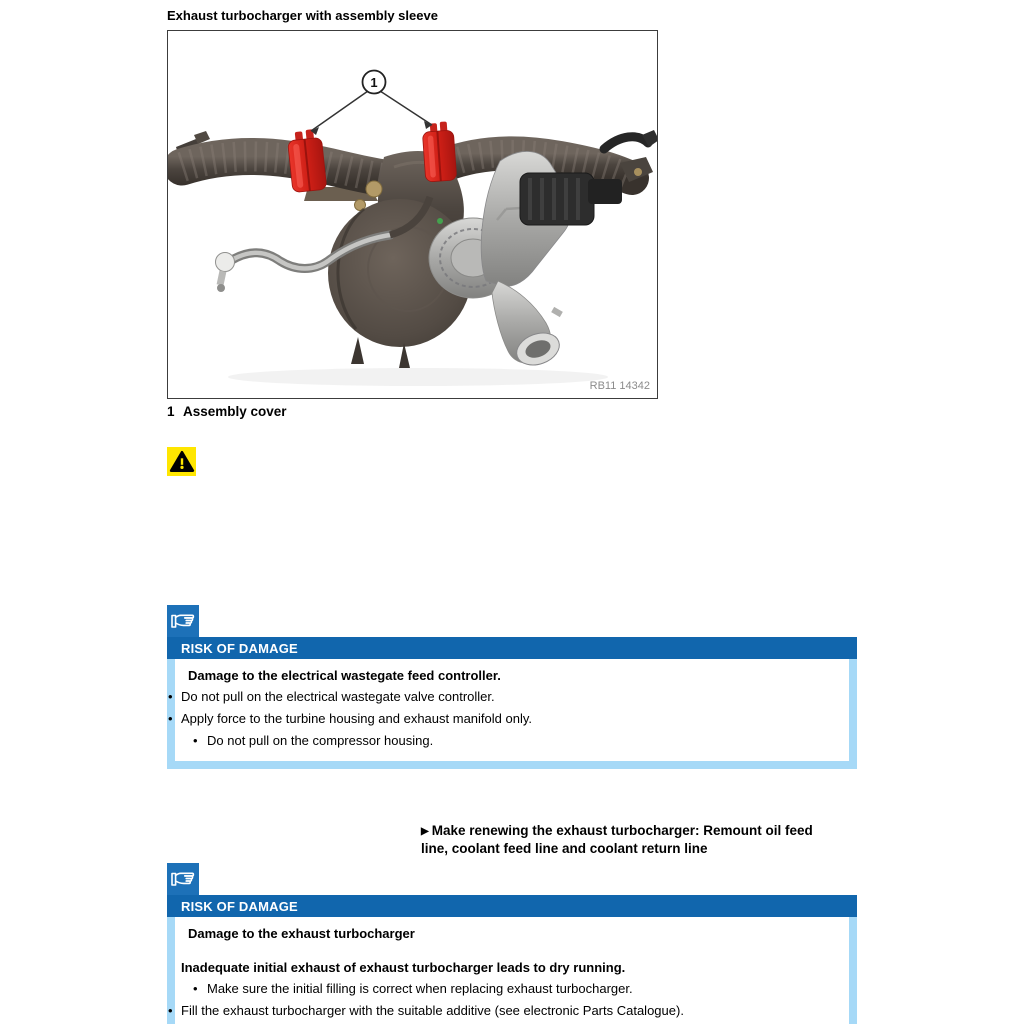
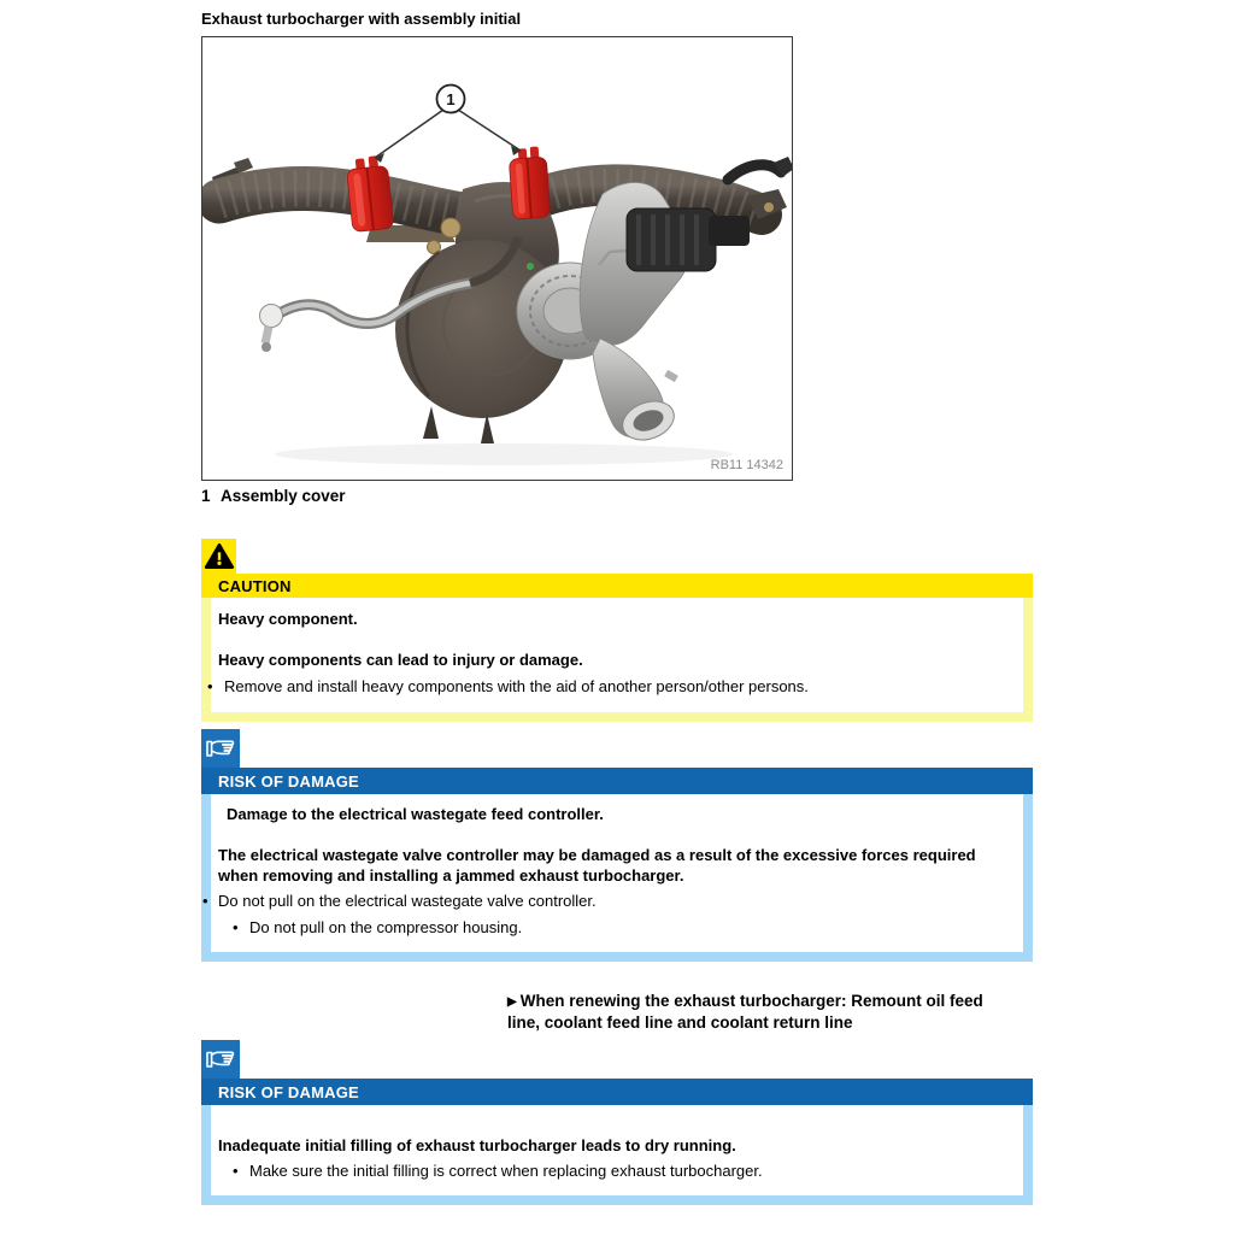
- Exhaust turbocharger with assembly sleeve
+ Exhaust turbocharger with assembly initial
  1
  RB11 14342
  1 Assembly cover
+ CAUTION
+ Heavy component.
+ Heavy components can lead to injury or damage.
+ Remove and install heavy components with the aid of another person/other persons.
  RISK OF DAMAGE
  Damage to the electrical wastegate feed controller.
+ The electrical wastegate valve controller may be damaged as a result of the excessive forces required when removing and installing a jammed exhaust turbocharger.
  Do not pull on the electrical wastegate valve controller.
- Apply force to the turbine housing and exhaust manifold only.
  Do not pull on the compressor housing.
- ▶ Make renewing the exhaust turbocharger: Remount oil feed line, coolant feed line and coolant return line
+ ▶ When renewing the exhaust turbocharger: Remount oil feed line, coolant feed line and coolant return line
  RISK OF DAMAGE
- Damage to the exhaust turbocharger
- Inadequate initial exhaust of exhaust turbocharger leads to dry running.
+ Inadequate initial filling of exhaust turbocharger leads to dry running.
  Make sure the initial filling is correct when replacing exhaust turbocharger.
- Fill the exhaust turbocharger with the suitable additive (see electronic Parts Catalogue).
